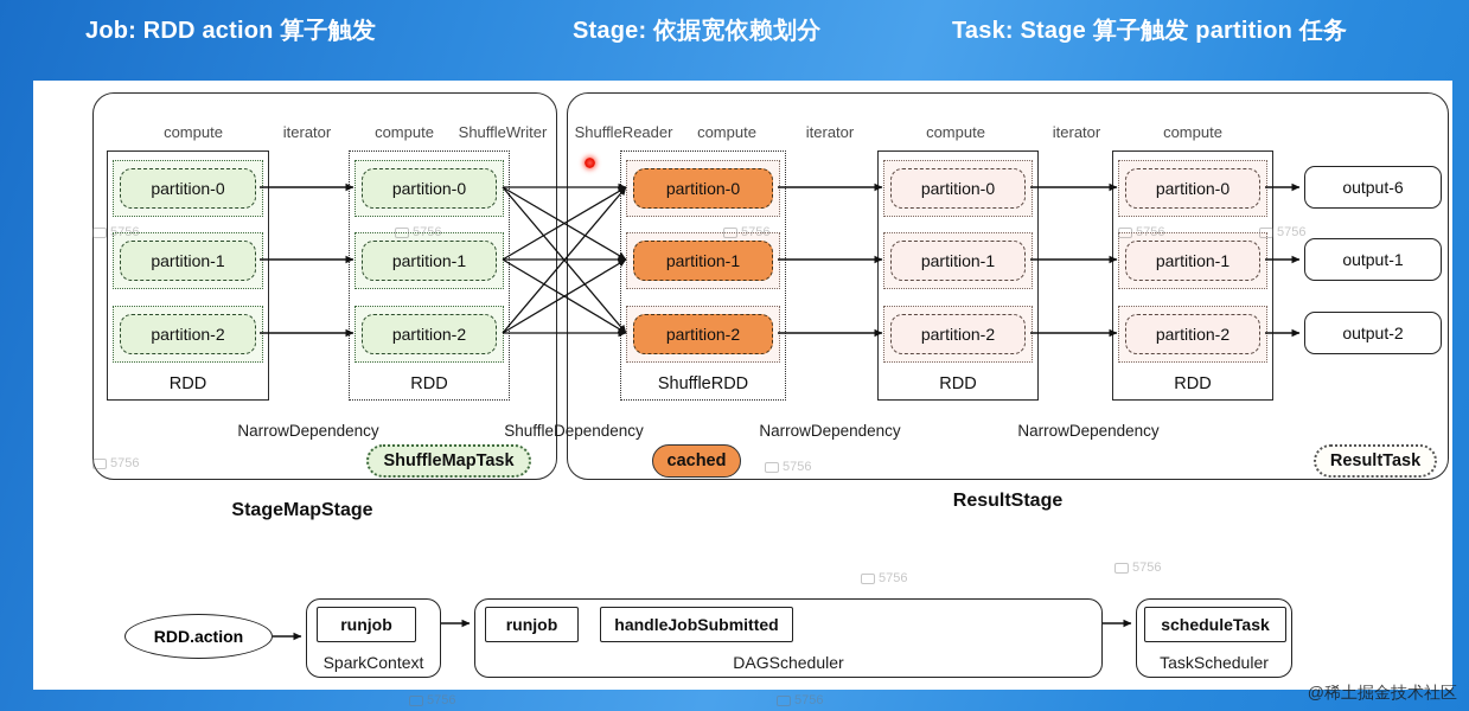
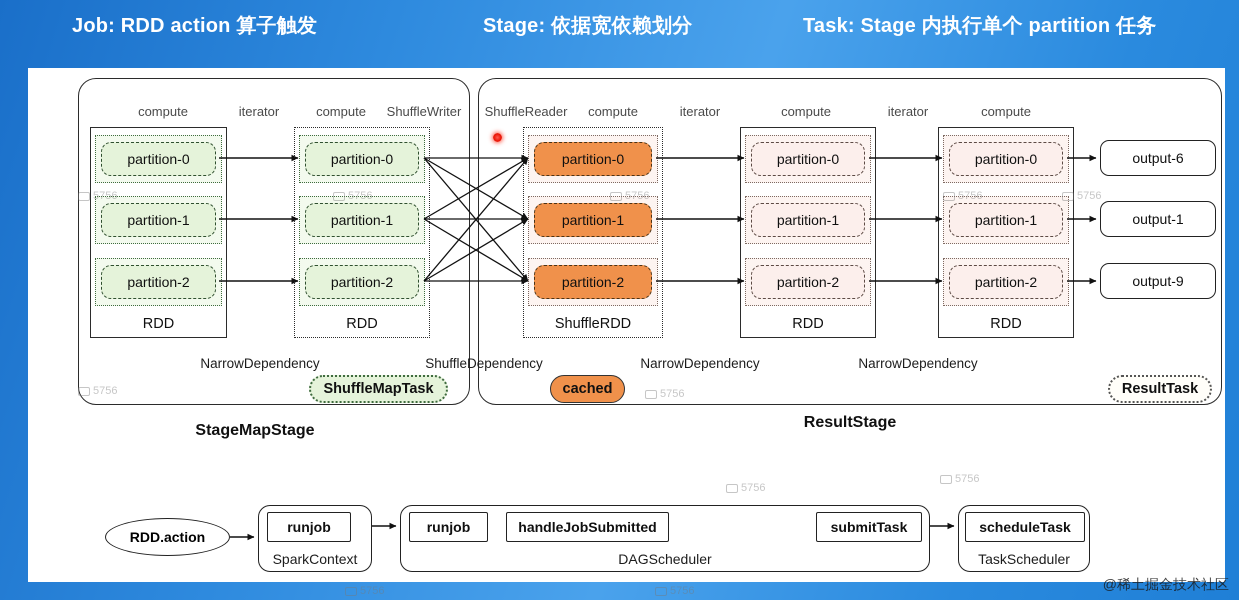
  Job: RDD action 算子触发
  Stage: 依据宽依赖划分
- Task: Stage 算子触发 partition 任务
+ Task: Stage 内执行单个 partition 任务
  compute
  iterator
  compute
  ShuffleWriter
  ShuffleReader
  compute
  iterator
  compute
  iterator
  compute
  partition-0
  partition-1
  partition-2
  RDD
  partition-0
  partition-1
  partition-2
  RDD
  partition-0
  partition-1
  partition-2
  ShuffleRDD
  partition-0
  partition-1
  partition-2
  RDD
  partition-0
  partition-1
  partition-2
  RDD
  output-6
  output-1
- output-2
+ output-9
  NarrowDependency
  ShuffleDependency
  NarrowDependency
  NarrowDependency
  ShuffleMapTask
  cached
  ResultTask
  StageMapStage
  ResultStage
  RDD.action
  runjob
  SparkContext
  runjob
  handleJobSubmitted
+ submitTask
  DAGScheduler
  scheduleTask
  TaskScheduler
  5756
  5756
  5756
  5756
  5756
  5756
  5756
  5756
  5756
  5756
  5756
  @稀土掘金技术社区
